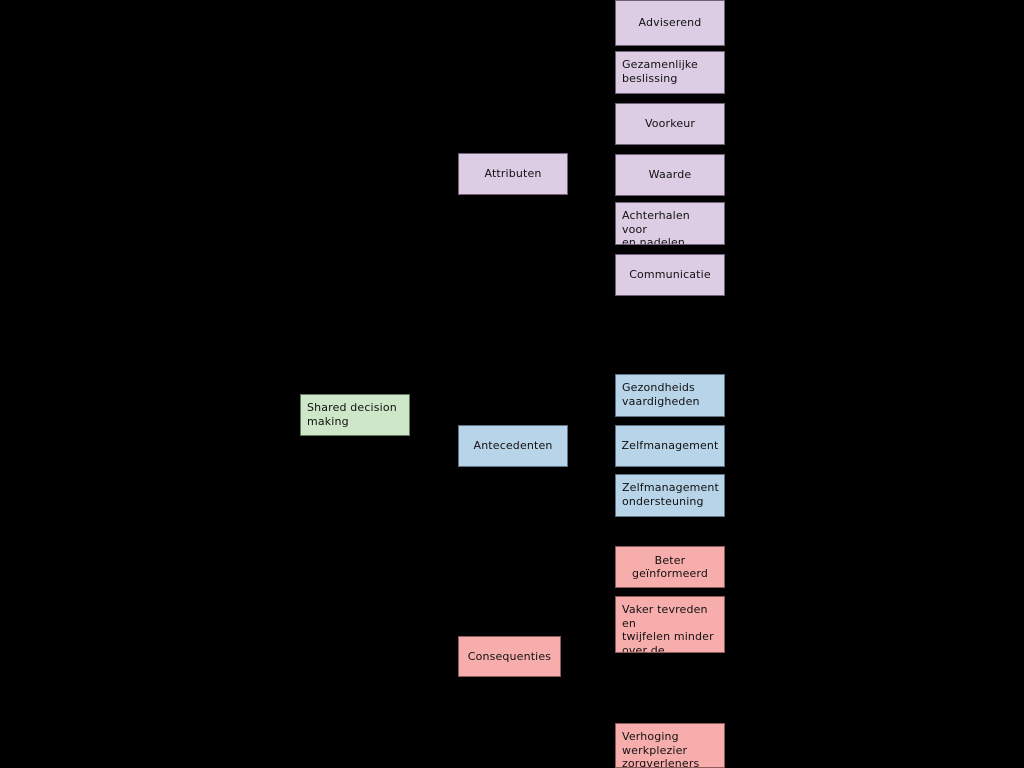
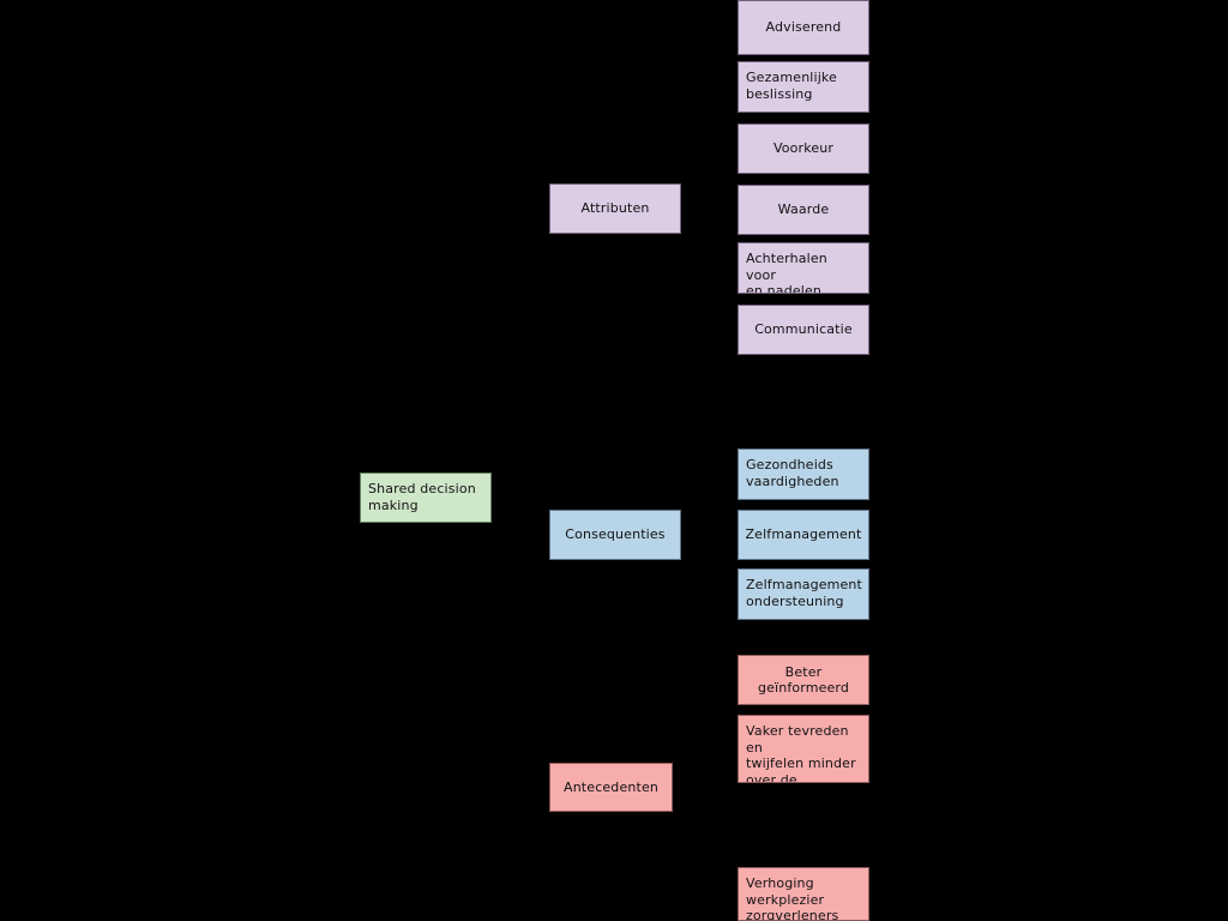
  Shared decision
  making
  Attributen
  Adviserend
  Gezamenlijke
  beslissing
  Voorkeur
  Waarde
  Achterhalen voor
  en nadelen
  Communicatie
- Antecedenten
+ Consequenties
  Gezondheids
  vaardigheden
  Zelfmanagement
  Zelfmanagement
  ondersteuning
- Consequenties
+ Antecedenten
  Beter geïnformeerd
  Vaker tevreden en
  twijfelen minder
  Verhoging
  werkplezier
  zorgverleners
